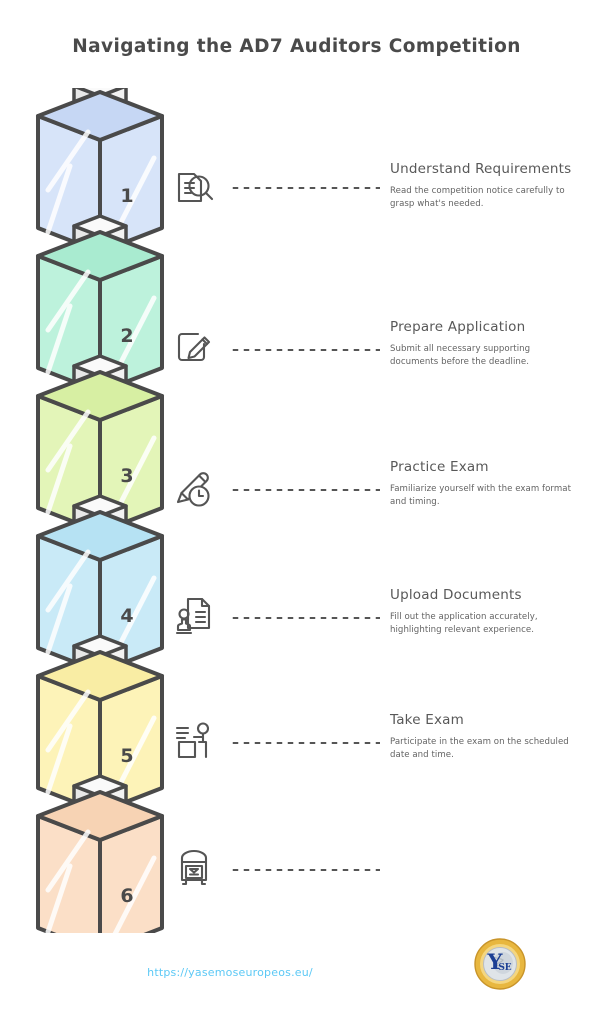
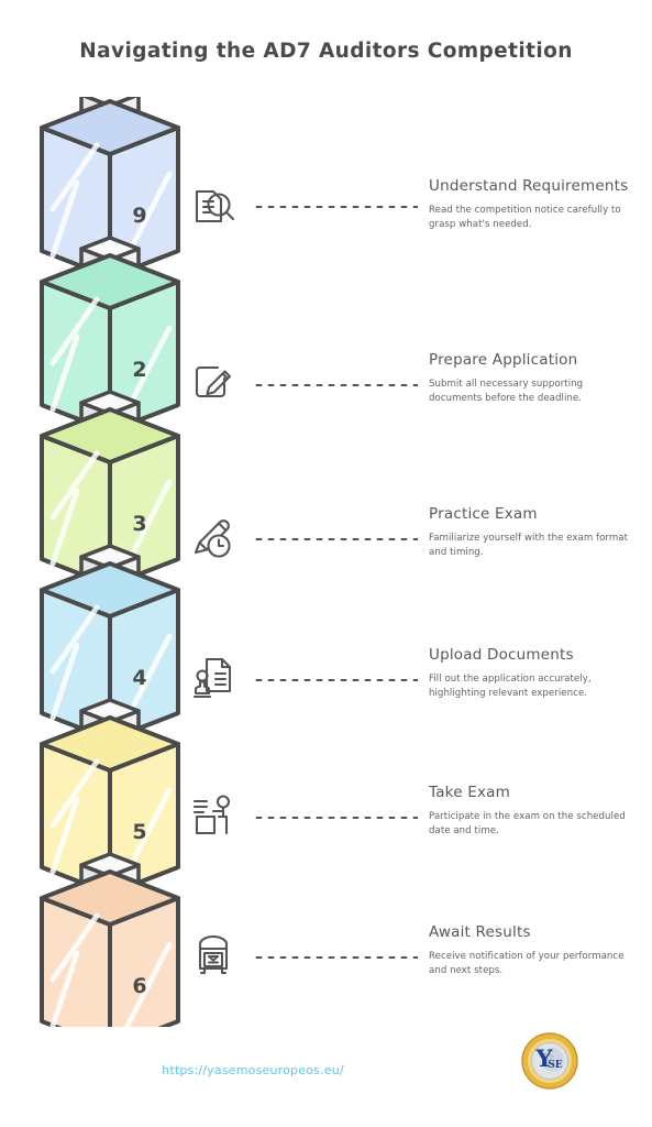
  Navigating the AD7 Auditors Competition
- 1
+ 9
  2
  3
  4
  5
  6
  Understand Requirements
  Read the competition notice carefully to grasp what's needed.
  Prepare Application
  Submit all necessary supporting documents before the deadline.
  Practice Exam
  Familiarize yourself with the exam format and timing.
  Upload Documents
  Fill out the application accurately, highlighting relevant experience.
  Take Exam
  Participate in the exam on the scheduled date and time.
+ Await Results
+ Receive notification of your performance and next steps.
  https://yasemoseuropeos.eu/
  Y
  SE
